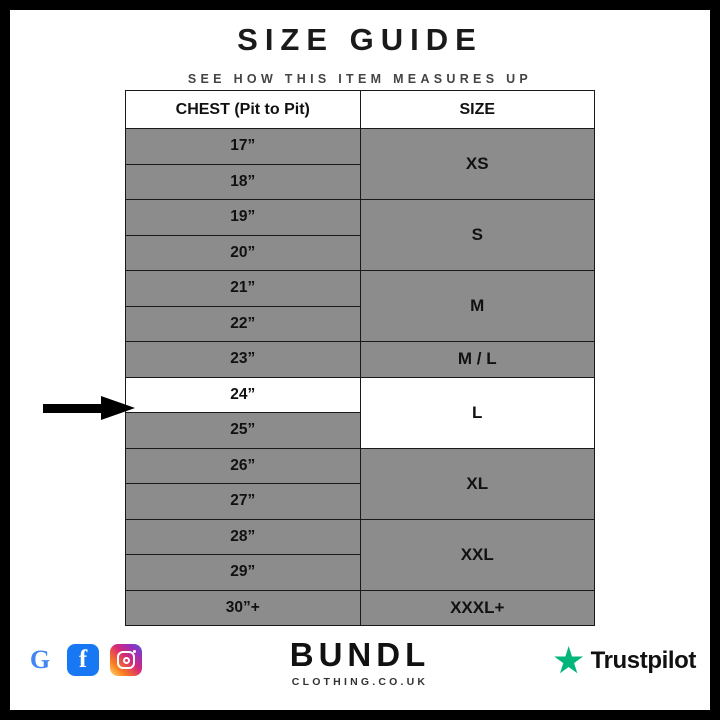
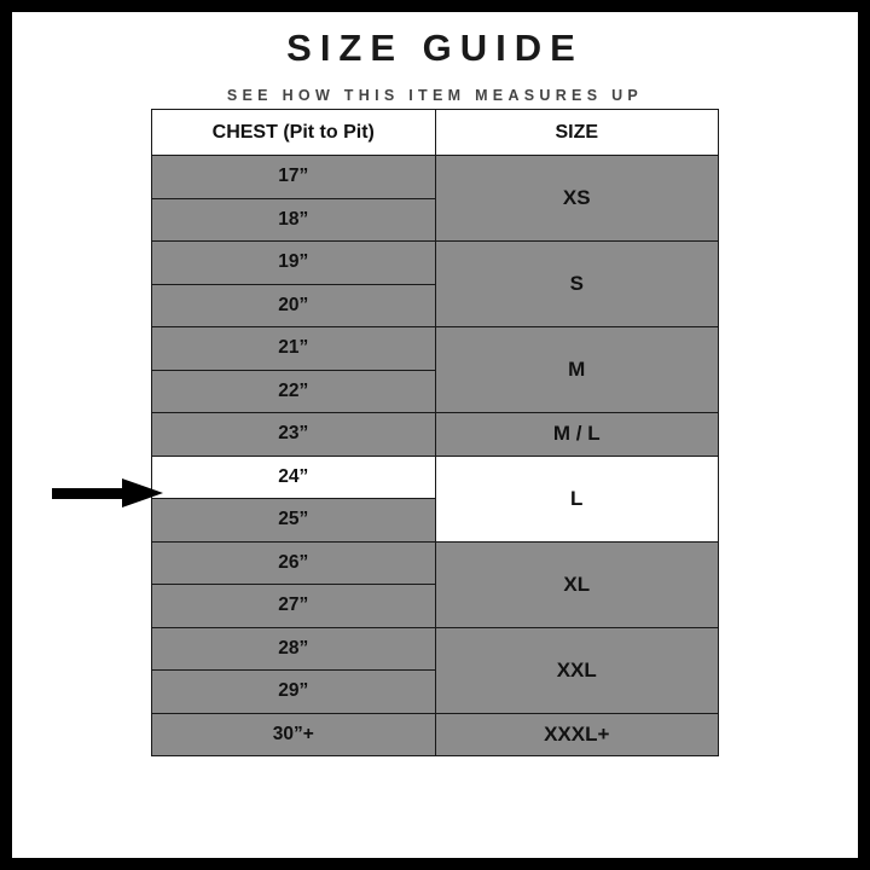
  SIZE GUIDE
  SEE HOW THIS ITEM MEASURES UP
  CHEST (Pit to Pit)	SIZE
  17”	XS
  18”
  19”	S
  20”
  21”	M
  22”
  23”	M / L
  24”	L
  25”
  26”	XL
  27”
  28”	XXL
  29”
  30”+	XXXL+
- G
- f
- BUNDL
- CLOTHING.CO.UK
- Trustpilot
